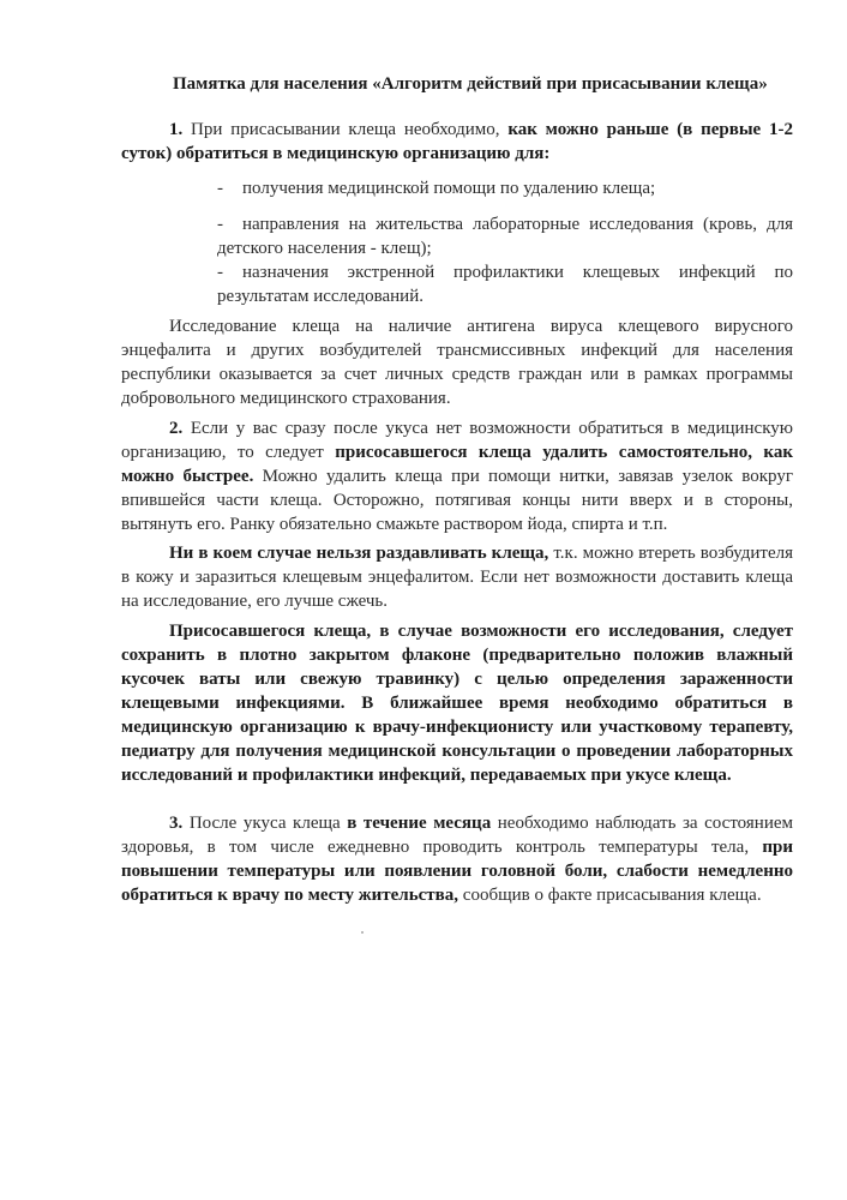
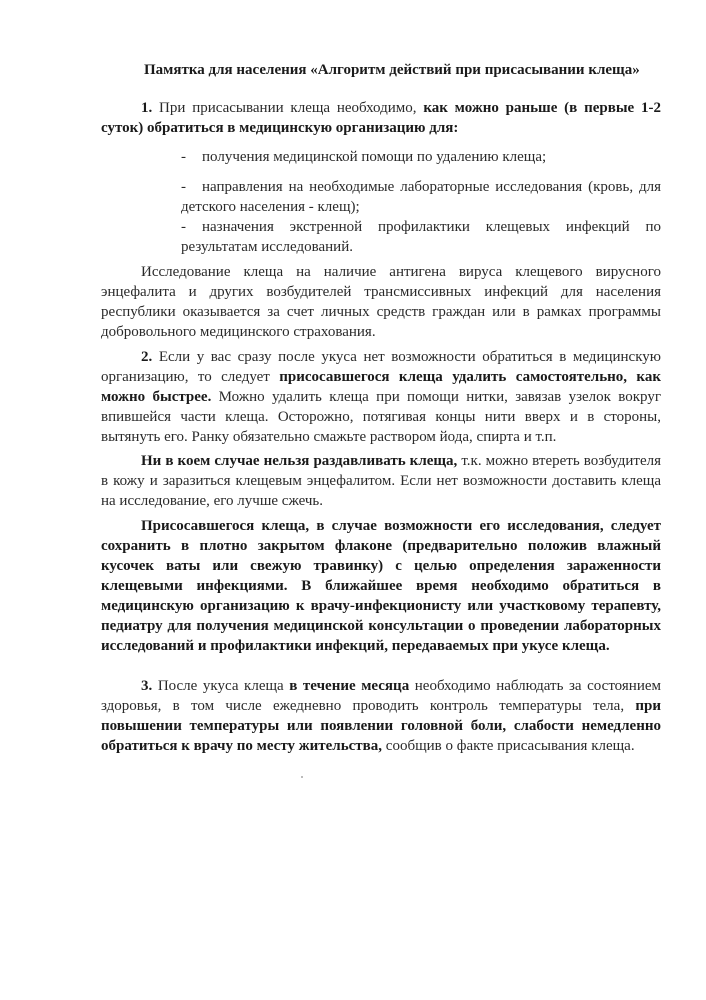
  Памятка для населения «Алгоритм действий при присасывании клеща»
  1. При присасывании клеща необходимо, как можно раньше (в первые 1-2 суток) обратиться в медицинскую организацию для:
  - получения медицинской помощи по удалению клеща;
- - направления на жительства лабораторные исследования (кровь, для детского населения - клещ);
+ - направления на необходимые лабораторные исследования (кровь, для детского населения - клещ);
  - назначения экстренной профилактики клещевых инфекций по результатам исследований.
  Исследование клеща на наличие антигена вируса клещевого вирусного энцефалита и других возбудителей трансмиссивных инфекций для населения республики оказывается за счет личных средств граждан или в рамках программы добровольного медицинского страхования.
  2. Если у вас сразу после укуса нет возможности обратиться в медицинскую организацию, то следует присосавшегося клеща удалить самостоятельно, как можно быстрее. Можно удалить клеща при помощи нитки, завязав узелок вокруг впившейся части клеща. Осторожно, потягивая концы нити вверх и в стороны, вытянуть его. Ранку обязательно смажьте раствором йода, спирта и т.п.
  Ни в коем случае нельзя раздавливать клеща, т.к. можно втереть возбудителя в кожу и заразиться клещевым энцефалитом. Если нет возможности доставить клеща на исследование, его лучше сжечь.
  Присосавшегося клеща, в случае возможности его исследования, следует сохранить в плотно закрытом флаконе (предварительно положив влажный кусочек ваты или свежую травинку) с целью определения зараженности клещевыми инфекциями. В ближайшее время необходимо обратиться в медицинскую организацию к врачу-инфекционисту или участковому терапевту, педиатру для получения медицинской консультации о проведении лабораторных исследований и профилактики инфекций, передаваемых при укусе клеща.
  3. После укуса клеща в течение месяца необходимо наблюдать за состоянием здоровья, в том числе ежедневно проводить контроль температуры тела, при повышении температуры или появлении головной боли, слабости немедленно обратиться к врачу по месту жительства, сообщив о факте присасывания клеща.
